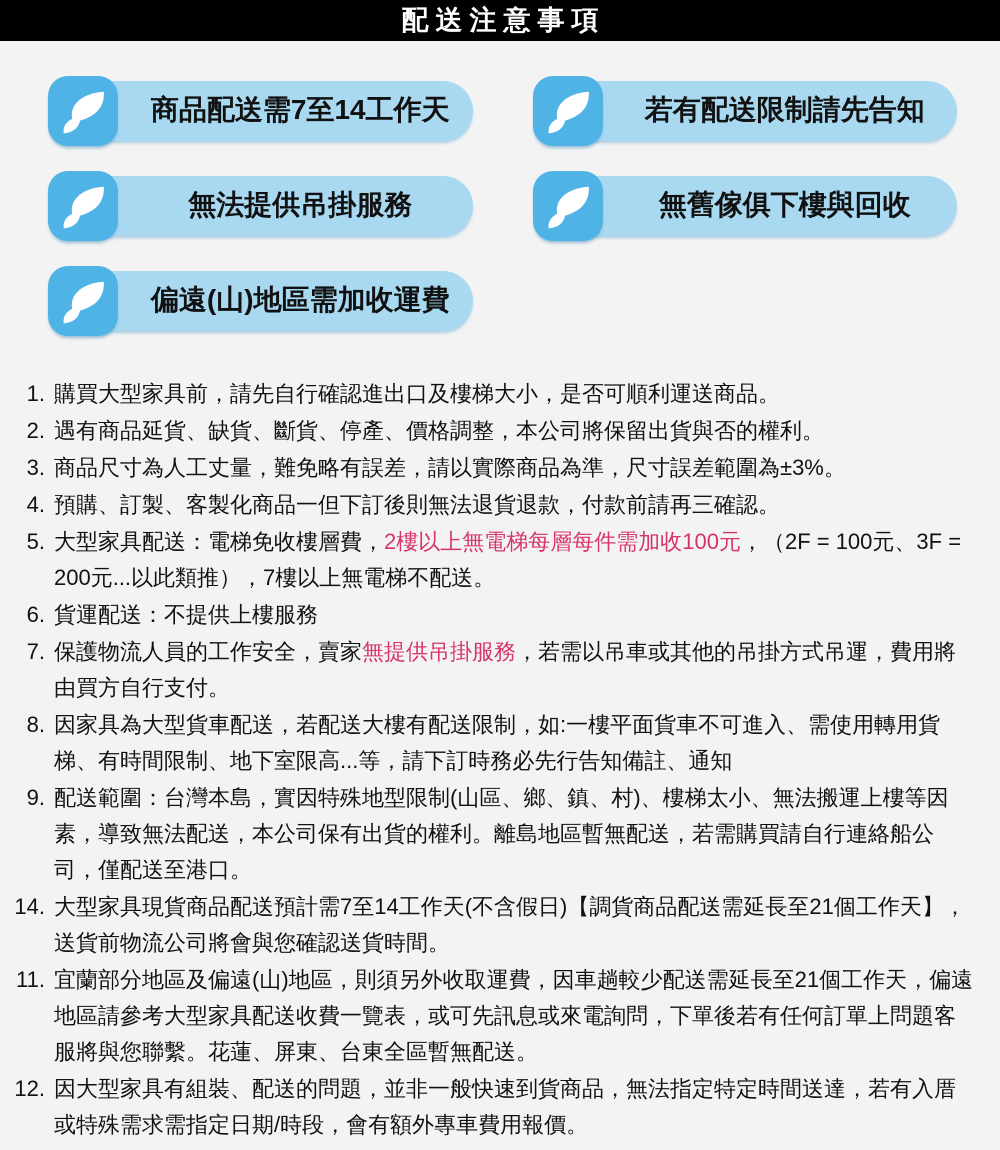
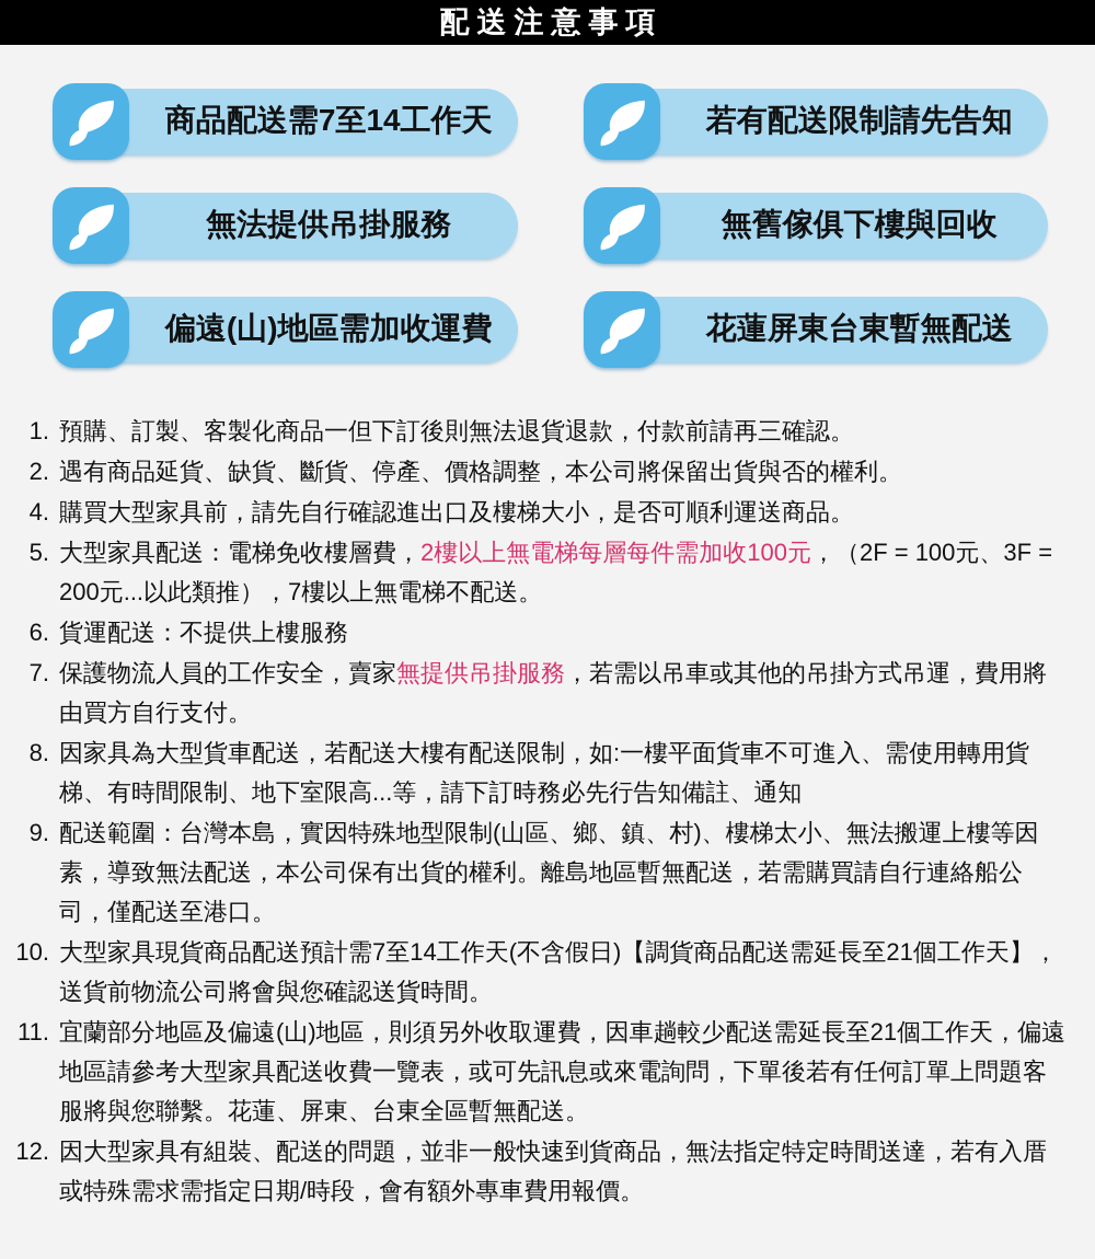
  配送注意事項
  商品配送需7至14工作天
  若有配送限制請先告知
  無法提供吊掛服務
  無舊傢俱下樓與回收
  偏遠(山)地區需加收運費
+ 花蓮屏東台東暫無配送
  1.
- 購買大型家具前，請先自行確認進出口及樓梯大小，是否可順利運送商品。
+ 預購、訂製、客製化商品一但下訂後則無法退貨退款，付款前請再三確認。
  2.
  遇有商品延貨、缺貨、斷貨、停產、價格調整，本公司將保留出貨與否的權利。
- 3.
- 商品尺寸為人工丈量，難免略有誤差，請以實際商品為準，尺寸誤差範圍為±3%。
  4.
- 預購、訂製、客製化商品一但下訂後則無法退貨退款，付款前請再三確認。
+ 購買大型家具前，請先自行確認進出口及樓梯大小，是否可順利運送商品。
  5.
  大型家具配送：電梯免收樓層費，2樓以上無電梯每層每件需加收100元，（2F = 100元、3F = 200元...以此類推），7樓以上無電梯不配送。
  6.
  貨運配送：不提供上樓服務
  7.
  保護物流人員的工作安全，賣家無提供吊掛服務，若需以吊車或其他的吊掛方式吊運，費用將由買方自行支付。
  8.
  因家具為大型貨車配送，若配送大樓有配送限制，如:一樓平面貨車不可進入、需使用轉用貨梯、有時間限制、地下室限高...等，請下訂時務必先行告知備註、通知
  9.
  配送範圍：台灣本島，實因特殊地型限制(山區、鄉、鎮、村)、樓梯太小、無法搬運上樓等因素，導致無法配送，本公司保有出貨的權利。離島地區暫無配送，若需購買請自行連絡船公司，僅配送至港口。
- 14.
+ 10.
  大型家具現貨商品配送預計需7至14工作天(不含假日)【調貨商品配送需延長至21個工作天】，送貨前物流公司將會與您確認送貨時間。
  11.
  宜蘭部分地區及偏遠(山)地區，則須另外收取運費，因車趟較少配送需延長至21個工作天，偏遠地區請參考大型家具配送收費一覽表，或可先訊息或來電詢問，下單後若有任何訂單上問題客服將與您聯繫。花蓮、屏東、台東全區暫無配送。
  12.
  因大型家具有組裝、配送的問題，並非一般快速到貨商品，無法指定特定時間送達，若有入厝或特殊需求需指定日期/時段，會有額外專車費用報價。
